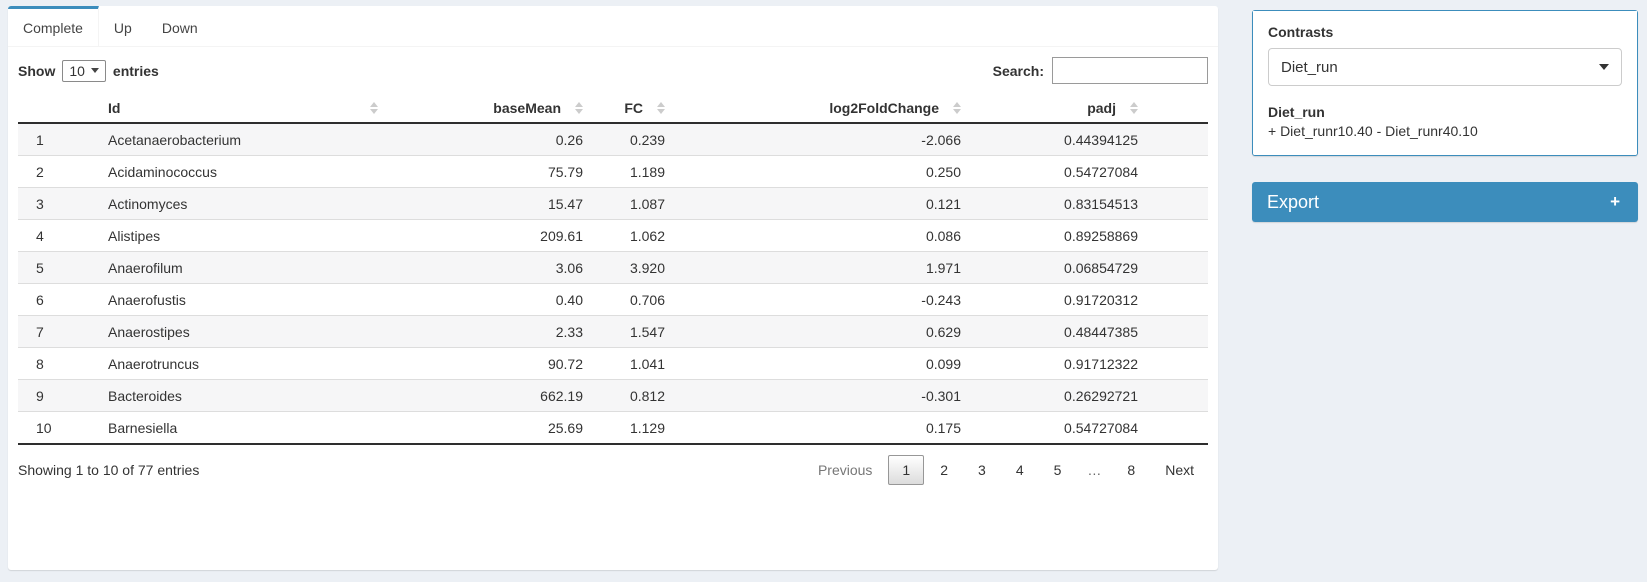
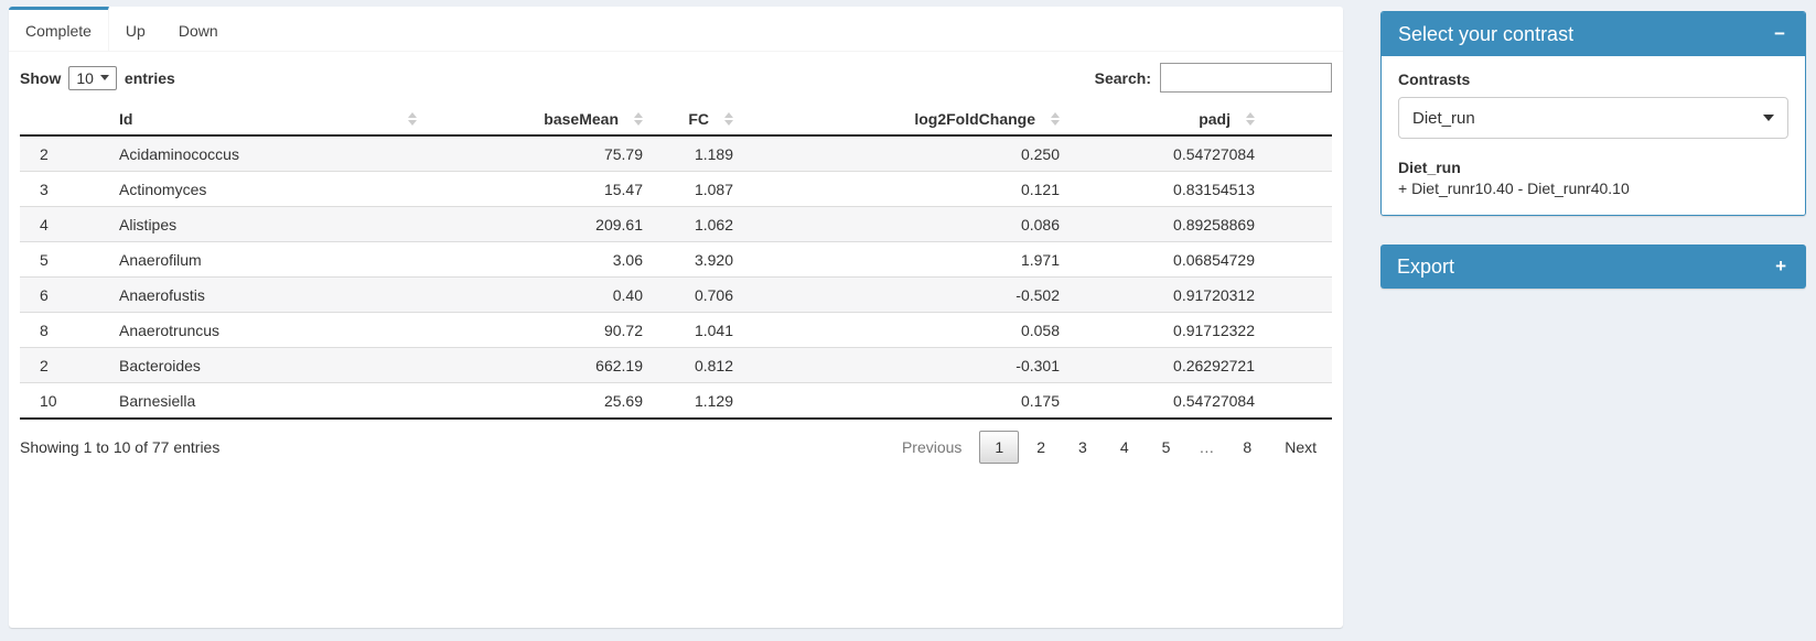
  Complete
  Up
  Down
  Show
  10
  entries
  Search:
  	Id	baseMean	FC	log2FoldChange	padj
- 1	Acetanaerobacterium	0.26	0.239	-2.066	0.44394125
  2	Acidaminococcus	75.79	1.189	0.250	0.54727084
  3	Actinomyces	15.47	1.087	0.121	0.83154513
  4	Alistipes	209.61	1.062	0.086	0.89258869
  5	Anaerofilum	3.06	3.920	1.971	0.06854729
- 6	Anaerofustis	0.40	0.706	-0.243	0.91720312
+ 6	Anaerofustis	0.40	0.706	-0.502	0.91720312
- 7	Anaerostipes	2.33	1.547	0.629	0.48447385
- 8	Anaerotruncus	90.72	1.041	0.099	0.91712322
+ 8	Anaerotruncus	90.72	1.041	0.058	0.91712322
- 9	Bacteroides	662.19	0.812	-0.301	0.26292721
+ 2	Bacteroides	662.19	0.812	-0.301	0.26292721
  10	Barnesiella	25.69	1.129	0.175	0.54727084
  Showing 1 to 10 of 77 entries
  Previous
  1
  2
  3
  4
  5
  …
  8
  Next
+ Select your contrast
+ −
  Contrasts
  Diet_run
  Diet_run
  + Diet_runr10.40 - Diet_runr40.10
  Export
  +
